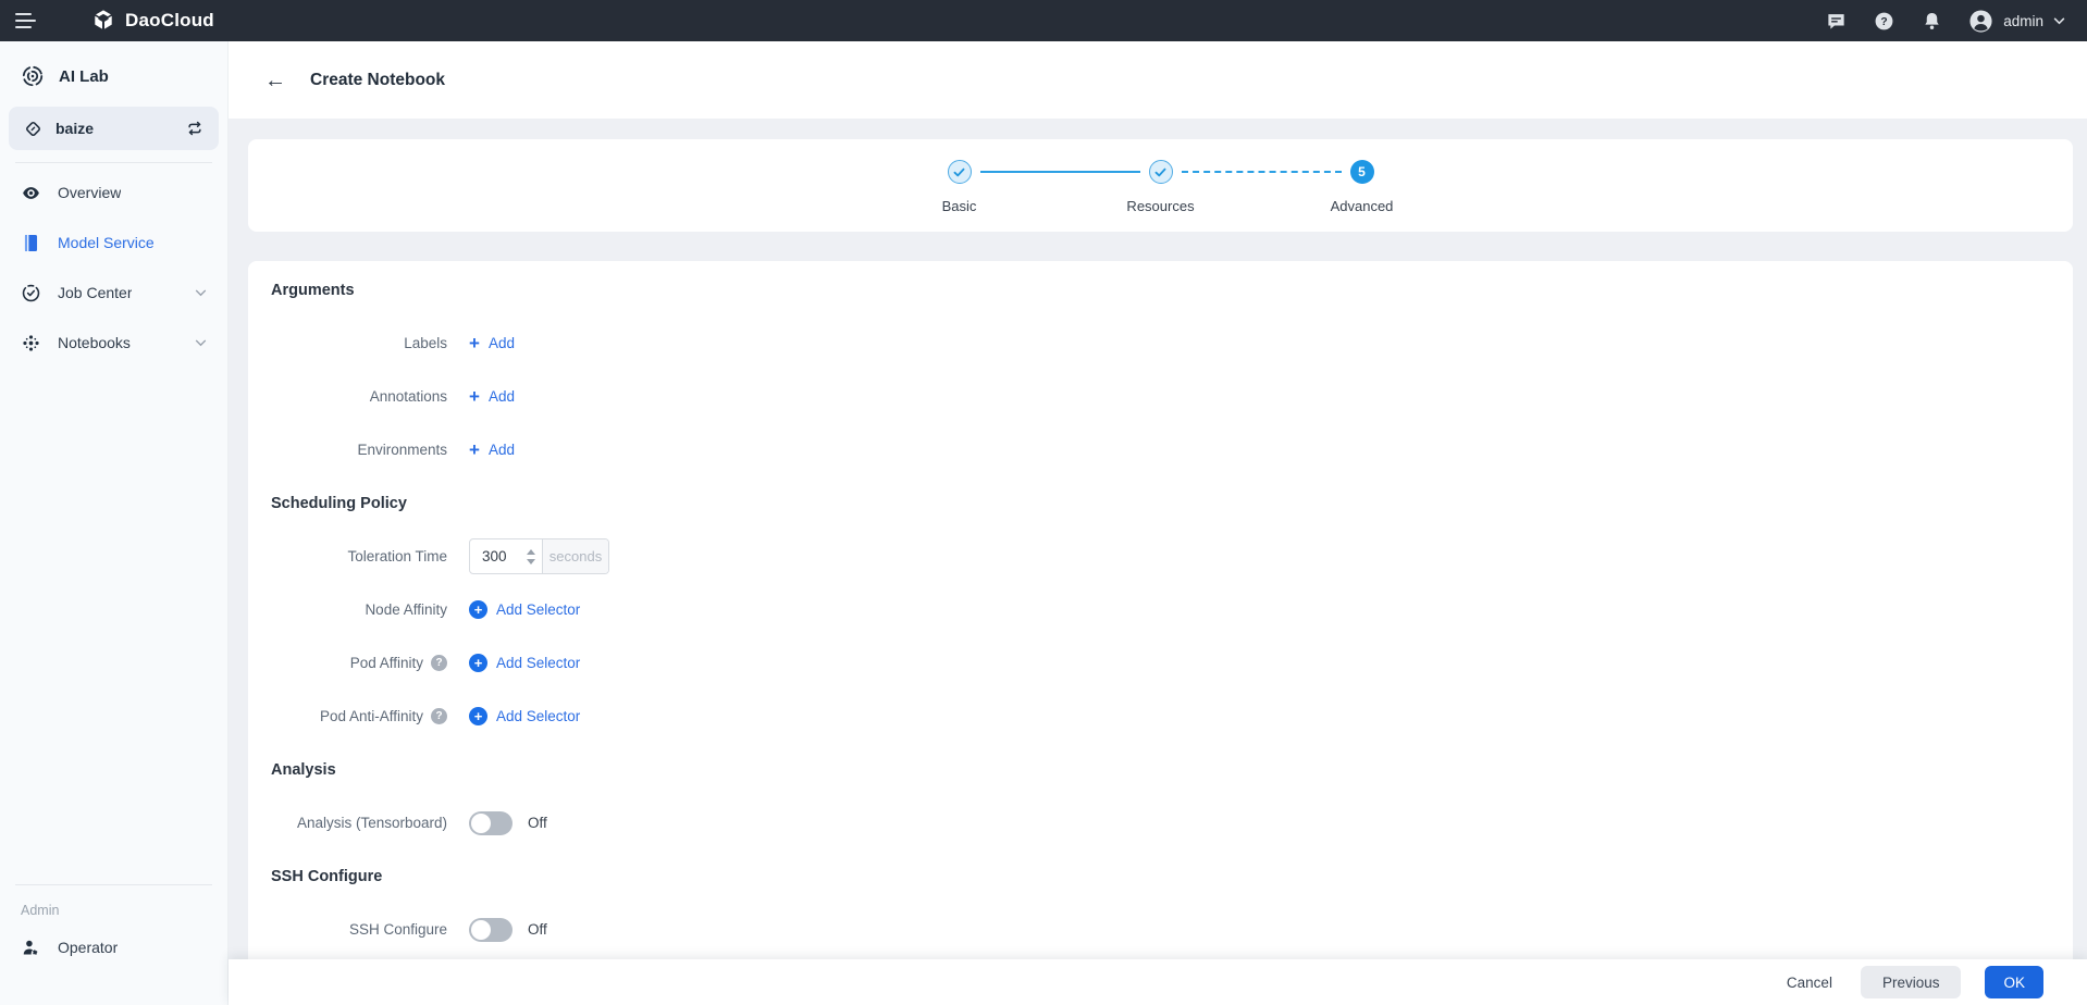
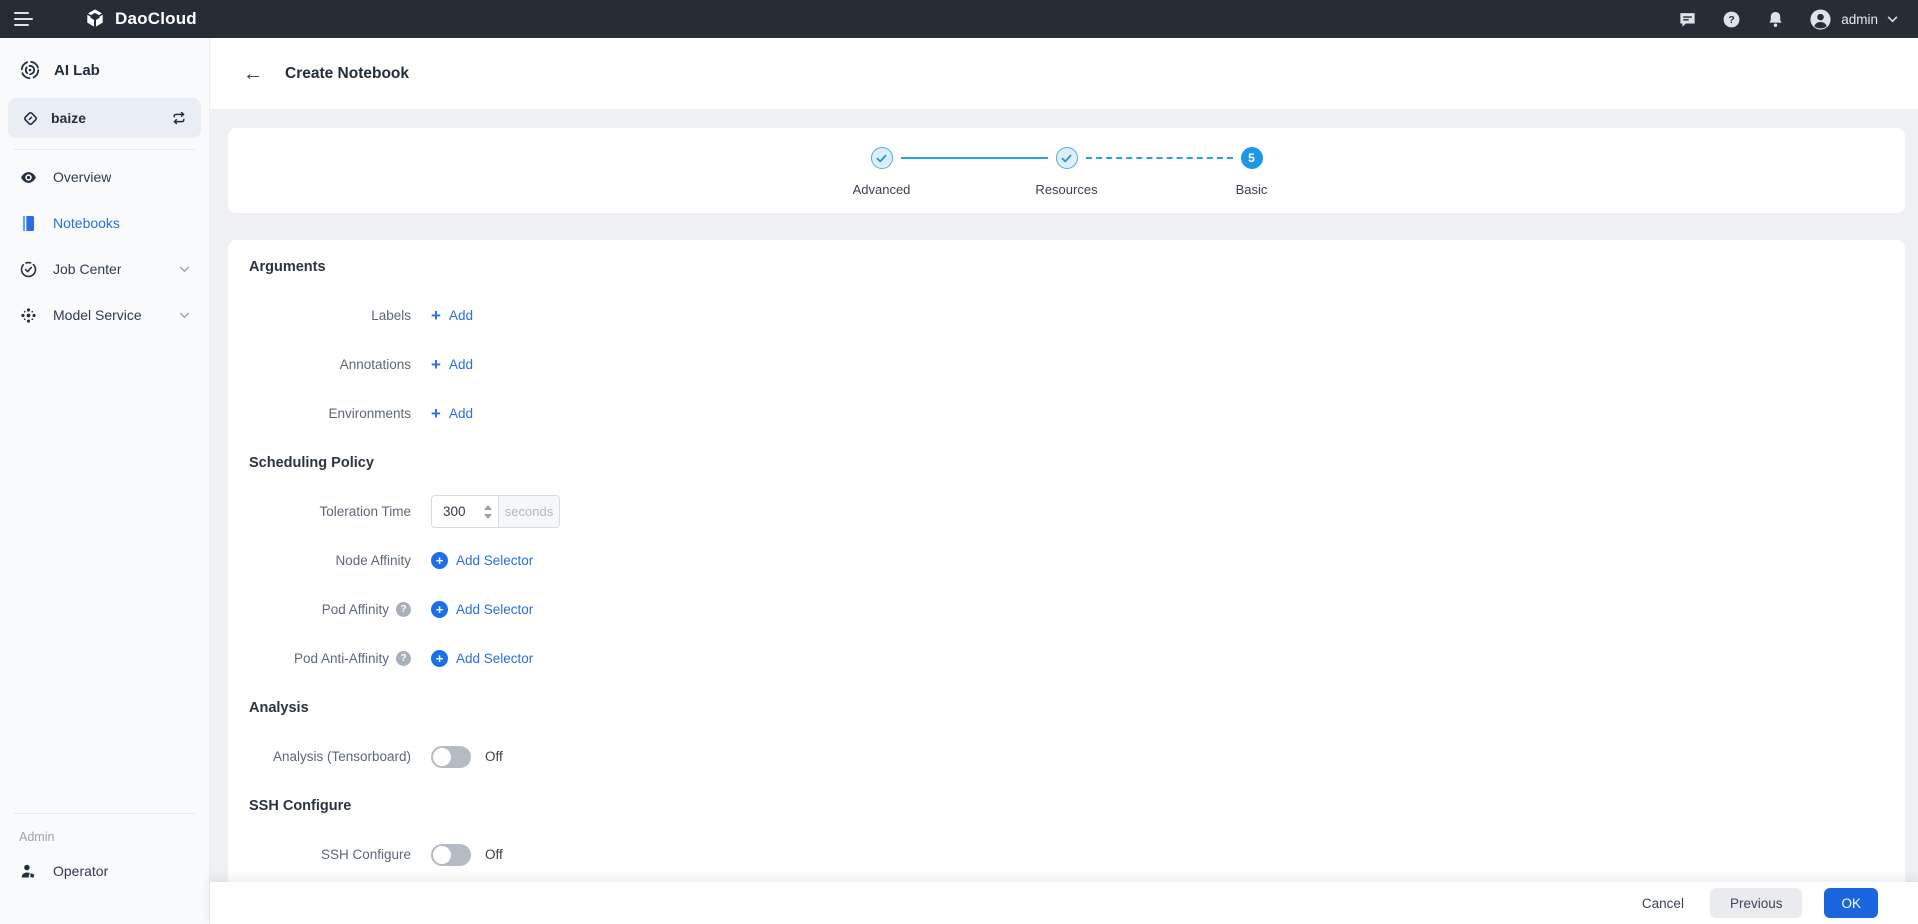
  DaoCloud
  ?
  admin
  AI Lab
  baize
  Overview
- Model Service
+ Notebooks
  Job Center
- Notebooks
+ Model Service
  Admin
  Operator
  ←
  Create Notebook
  5
- Basic
+ Advanced
  Resources
- Advanced
+ Basic
  Arguments
  Labels
  +
  Add
  Annotations
  +
  Add
  Environments
  +
  Add
  Scheduling Policy
  Toleration Time
  300
  seconds
  Node Affinity
  +
  Add Selector
  Pod Affinity
  ?
  +
  Add Selector
  Pod Anti-Affinity
  ?
  +
  Add Selector
  Analysis
  Analysis (Tensorboard)
  Off
  SSH Configure
  SSH Configure
  Off
  Cancel
  Previous
  OK
